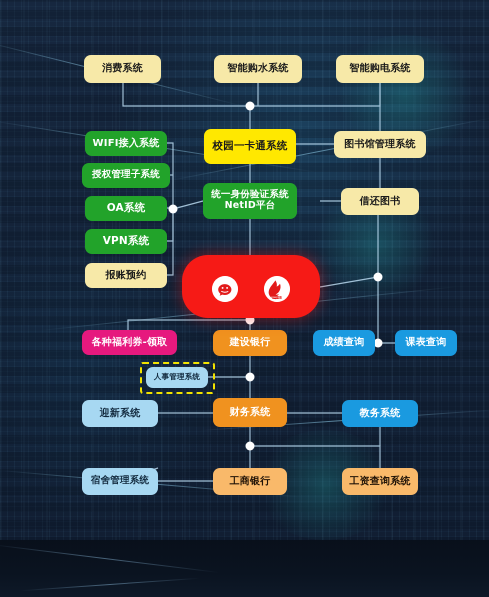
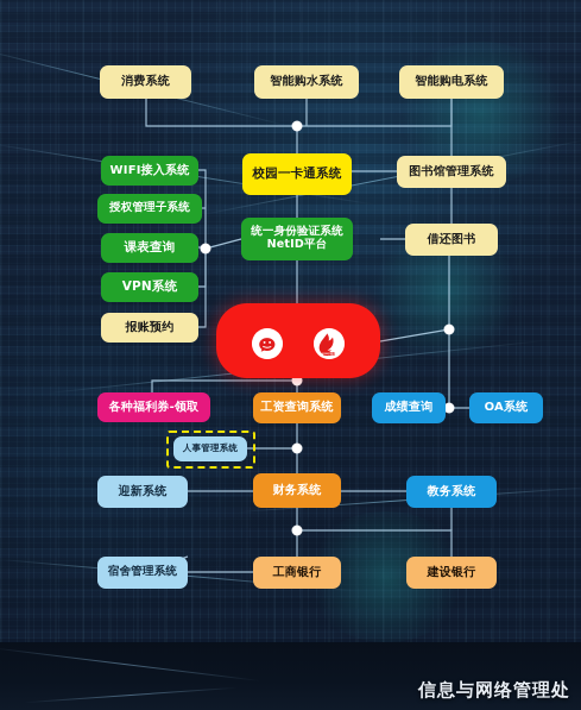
  消费系统
  智能购水系统
  智能购电系统
  WIFI接入系统
  授权管理子系统
- OA系统
+ 课表查询
  VPN系统
  报账预约
  校园一卡通系统
  统一身份验证系统
  NetID平台
  图书馆管理系统
  借还图书
  各种福利券-领取
- 建设银行
+ 工资查询系统
  成绩查询
- 课表查询
+ OA系统
  人事管理系统
  迎新系统
  财务系统
  教务系统
  宿舍管理系统
  工商银行
- 工资查询系统
+ 建设银行
+ 信息与网络管理处
